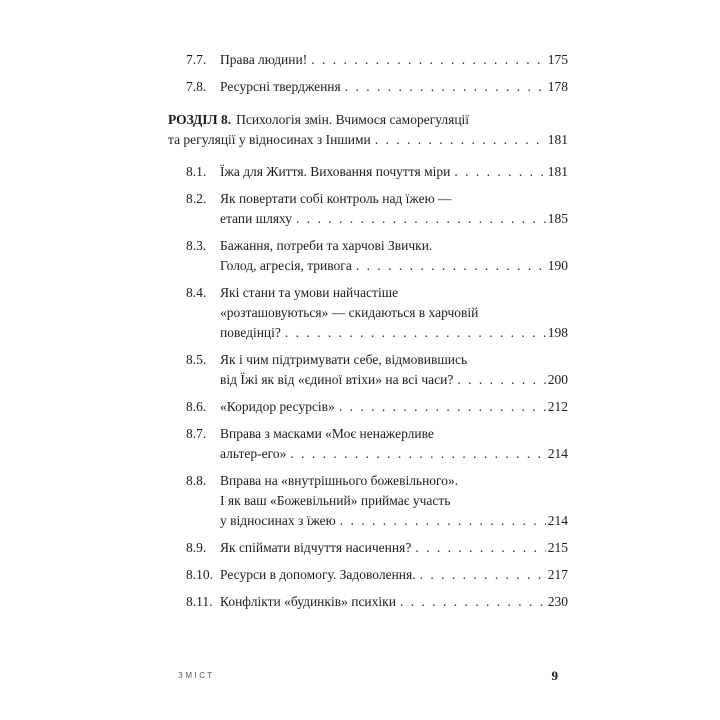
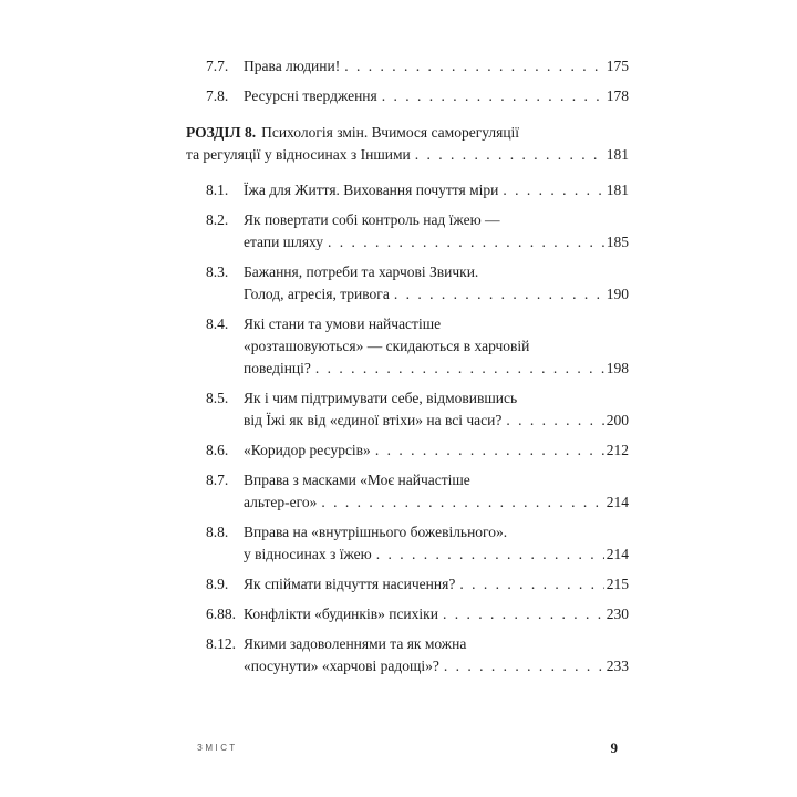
  7.7.
  Права людини!
  175
  7.8.
  Ресурсні твердження
  178
  РОЗДІЛ 8. Психологія змін. Вчимося саморегуляції
  та регуляції у відносинах з Іншими
  181
  8.1.
  Їжа для Життя. Виховання почуття міри
  181
  8.2.
  Як повертати собі контроль над їжею —
  етапи шляху
  185
  8.3.
  Бажання, потреби та харчові Звички.
  Голод, агресія, тривога
  190
  8.4.
  Які стани та умови найчастіше
  «розташовуються» — скидаються в харчовій
  поведінці?
  198
  8.5.
  Як і чим підтримувати себе, відмовившись
  від Їжі як від «єдиної втіхи» на всі часи?
  200
  8.6.
  «Коридор ресурсів»
  212
  8.7.
- Вправа з масками «Моє ненажерливе
+ Вправа з масками «Моє найчастіше
  альтер-его»
  214
  8.8.
  Вправа на «внутрішнього божевільного».
- І як ваш «Божевільний» приймає участь
  у відносинах з їжею
  214
  8.9.
  Як спіймати відчуття насичення?
  215
- 8.10.
- Ресурси в допомогу. Задоволення.
- 217
- 8.11.
+ 6.88.
  Конфлікти «будинків» психіки
  230
+ 8.12.
+ Якими задоволеннями та як можна
+ «посунути» «харчові радощі»?
+ 233
  ЗМІСТ
  9
